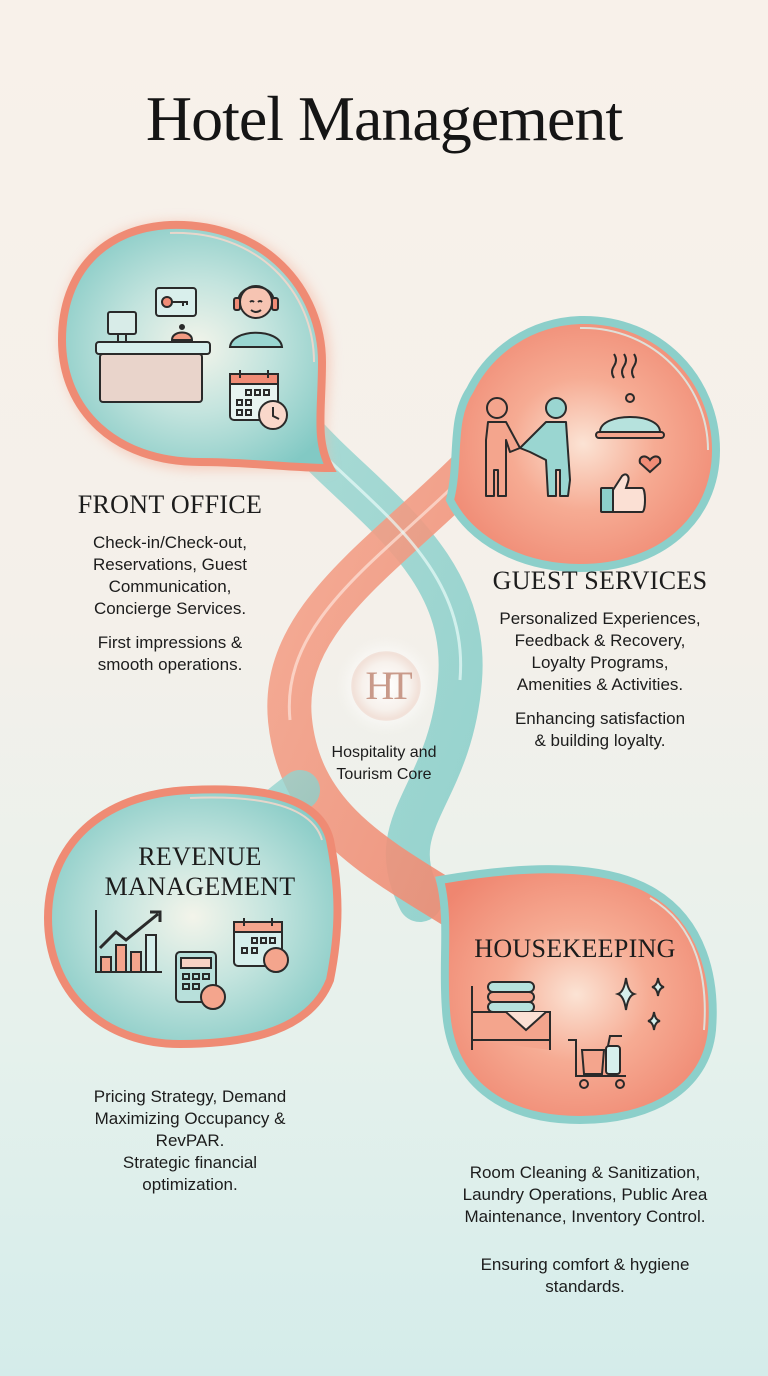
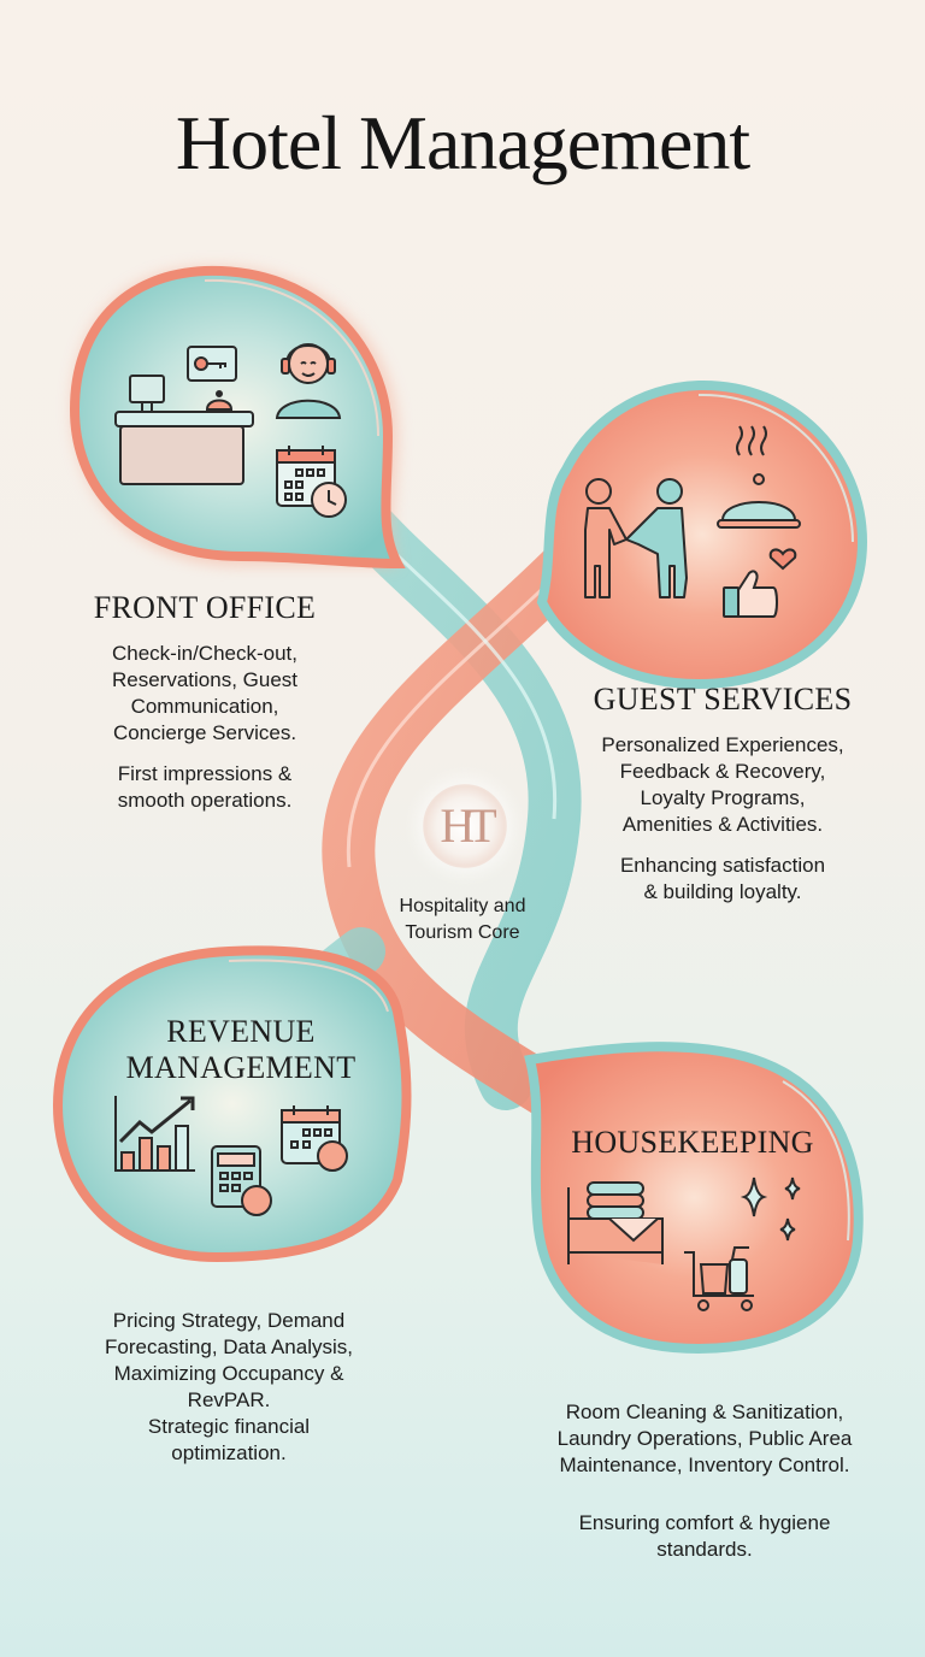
  Hotel Management
  HT
  Hospitality and
  Tourism Core
  FRONT OFFICE
  Check-in/Check-out,
  Reservations, Guest
  Communication,
  Concierge Services.
  First impressions &
  smooth operations.
  GUEST SERVICES
  Personalized Experiences,
  Feedback & Recovery,
  Loyalty Programs,
  Amenities & Activities.
  Enhancing satisfaction
  & building loyalty.
  REVENUE
  MANAGEMENT
  Pricing Strategy, Demand
+ Forecasting, Data Analysis,
  Maximizing Occupancy &
  RevPAR.
  Strategic financial
  optimization.
  HOUSEKEEPING
  Room Cleaning & Sanitization,
  Laundry Operations, Public Area
  Maintenance, Inventory Control.
  Ensuring comfort & hygiene
  standards.
